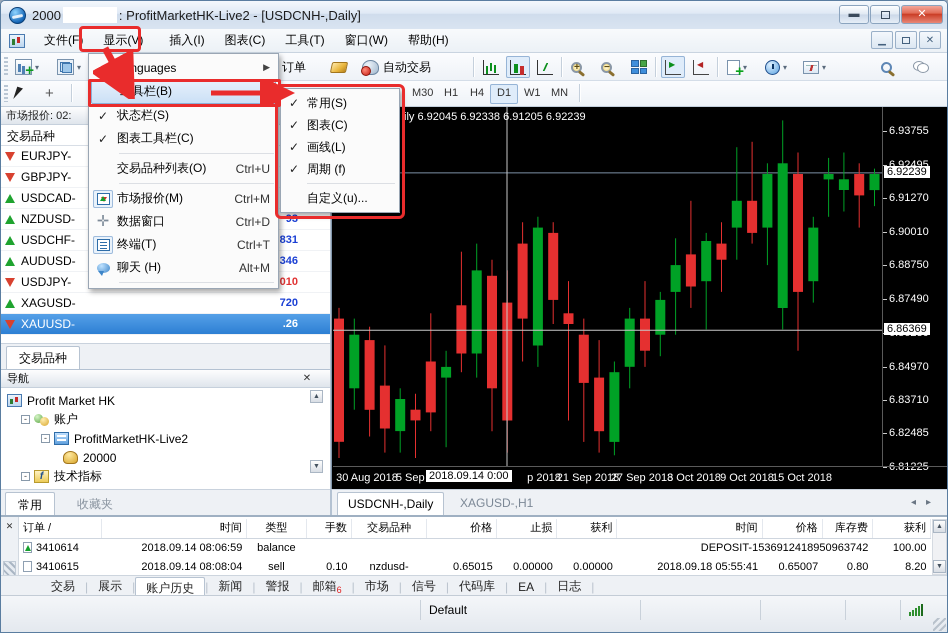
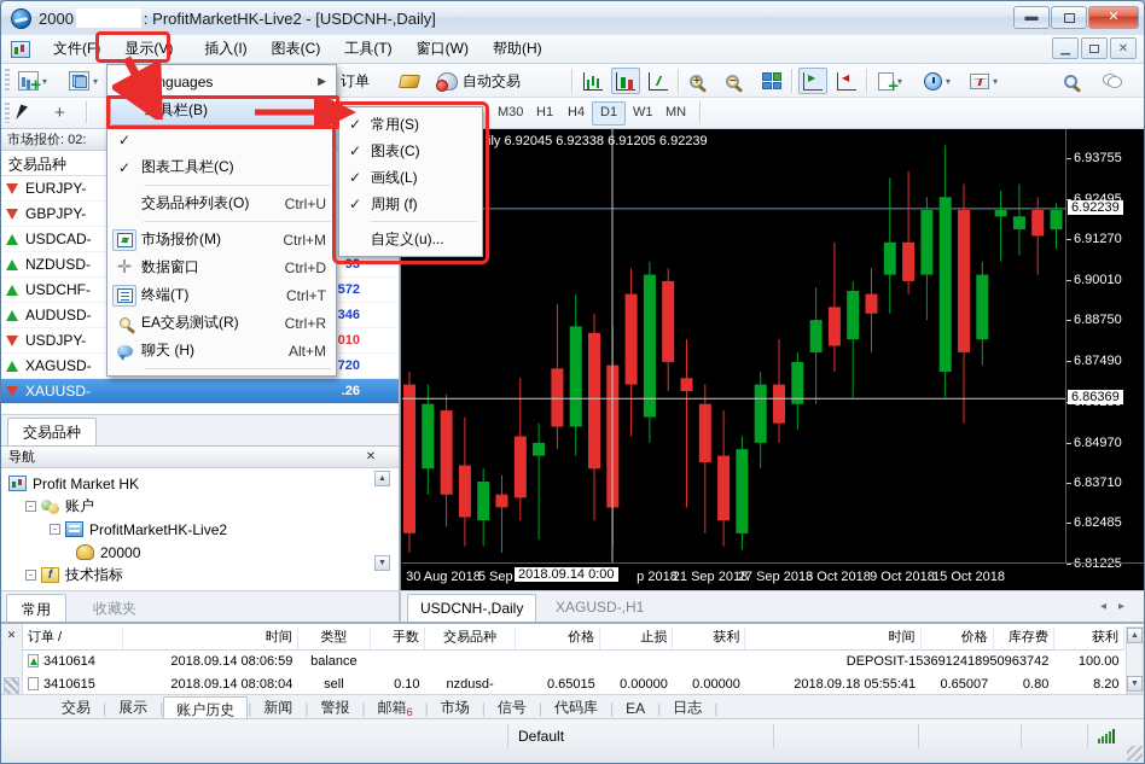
  2000
  : ProfitMarketHK-Live2 - [USDCNH-,Daily]
  ▬
  ✕
  文件(F)
  显示(V)
  插入(I)
  图表(C)
  工具(T)
  窗口(W)
  帮助(H)
  ▁
  ✕
  ▾
  ▾
  订单
  自动交易
  +
  −
  ▾
  ▾
  ▾
  +
  M30
  H1
  H4
  D1
  W1
  MN
  市场报价: 02:
  交易品种
  EURJPY-
  GBPJPY-
  USDCAD-
  NZDUSD-
  93
  USDCHF-
- 831
+ 572
  AUDUSD-
  346
  USDJPY-
  010
  XAGUSD-
  720
  XAUUSD-
  .26
  交易品种
  导航
  ✕
  Profit Market HK
  -
  账户
  -
  ProfitMarketHK-Live2
  20000
  -
  f
  技术指标
  常用
  收藏夹
  ily 6.92045 6.92338 6.91205 6.92239
  6.92239
  6.86369
  6.93755
  6.91270
  6.90010
  6.88750
  6.87490
  6.84970
  6.83710
  6.82485
  6.81225
  2018.09.14 0:00
  30 Aug 2018
  p 2018
  21 Sep 2018
  27 Sep 2018
  3 Oct 2018
  9 Oct 2018
  15 Oct 2018
  USDCNH-,Daily
  XAGUSD-,H1
  ◂▸
  ✕
  订单 /	时间	类型	手数	交易品种	价格	止损	获利	时间	价格	库存费	获利
  3410614	2018.09.14 08:06:59	balance						DEPOSIT-1536912418950963742	100.00
  3410615	2018.09.14 08:08:04	sell	0.10	nzdusd-	0.65015	0.00000	0.00000	2018.09.18 05:55:41	0.65007	0.80	8.20
  交易
  |
  展示
  |
  账户历史
  |
  新闻
  |
  警报
  |
  邮箱6
  |
  市场
  |
  信号
  |
  代码库
  |
  EA
  |
  日志
  |
  Default
  Languages
  ▶
  工具栏(B)
  ✓
- 状态栏(S)
  ✓
  图表工具栏(C)
  交易品种列表(O)
  Ctrl+U
  市场报价(M)
  Ctrl+M
  ✛
  数据窗口
  Ctrl+D
  终端(T)
  Ctrl+T
+ EA交易测试(R)
+ Ctrl+R
  聊天 (H)
  Alt+M
  ✓
  常用(S)
  ✓
  图表(C)
  ✓
  画线(L)
  ✓
  周期 (f)
  自定义(u)...
